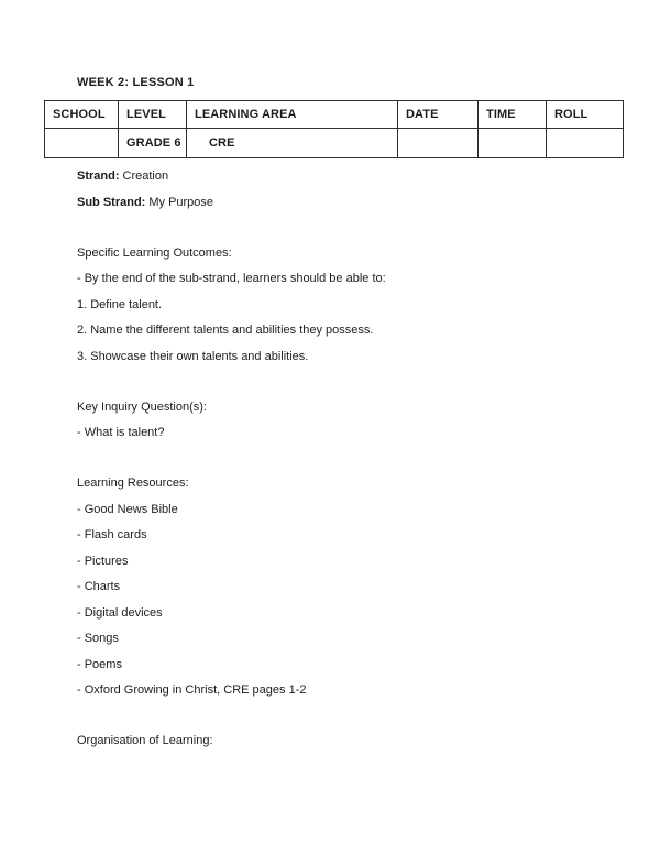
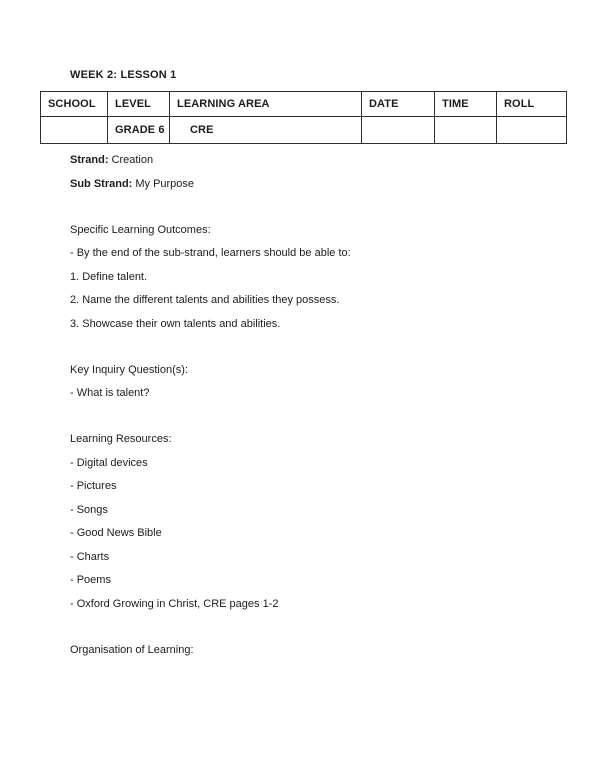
  WEEK 2: LESSON 1
  SCHOOL	LEVEL	LEARNING AREA	DATE	TIME	ROLL
  	GRADE 6	CRE
  Strand: Creation
  Sub Strand: My Purpose
  Specific Learning Outcomes:
  - By the end of the sub-strand, learners should be able to:
  1. Define talent.
  2. Name the different talents and abilities they possess.
  3. Showcase their own talents and abilities.
  Key Inquiry Question(s):
  - What is talent?
  Learning Resources:
- - Good News Bible
+ - Digital devices
- - Flash cards
  - Pictures
- - Charts
+ - Songs
- - Digital devices
+ - Good News Bible
- - Songs
+ - Charts
  - Poems
  - Oxford Growing in Christ, CRE pages 1-2
  Organisation of Learning:
